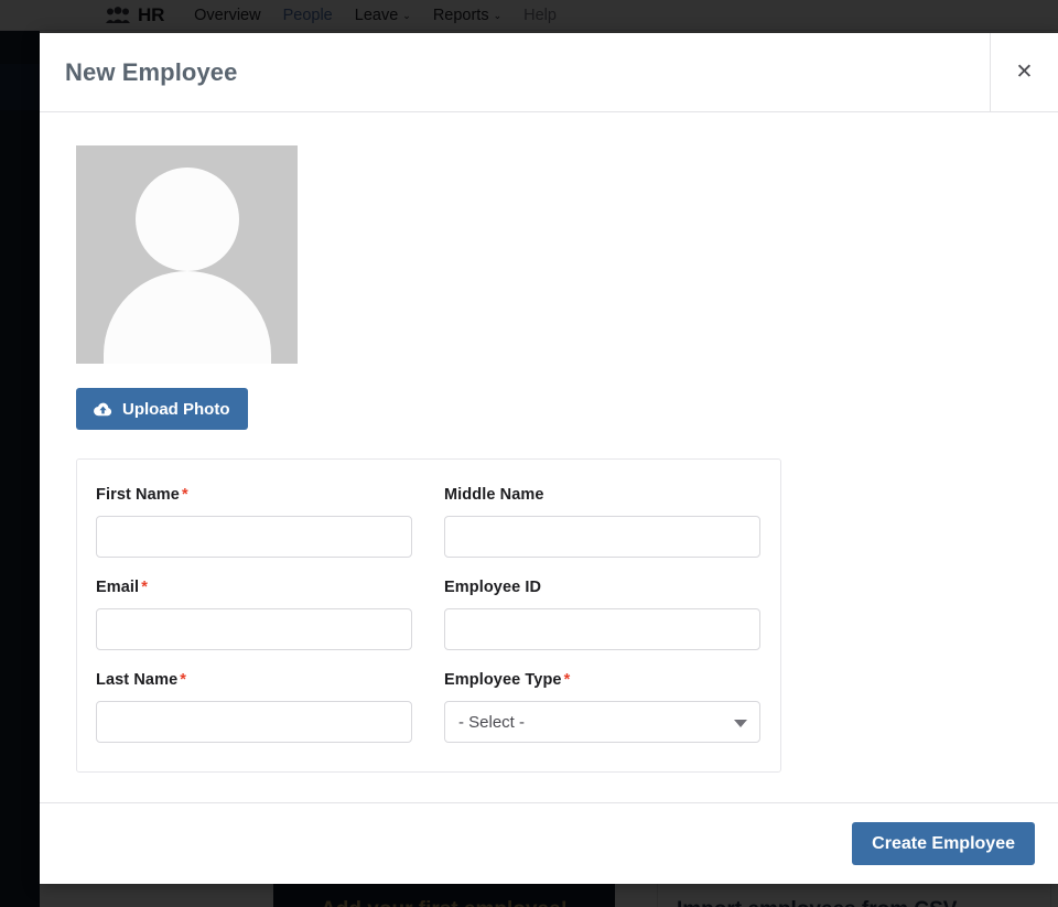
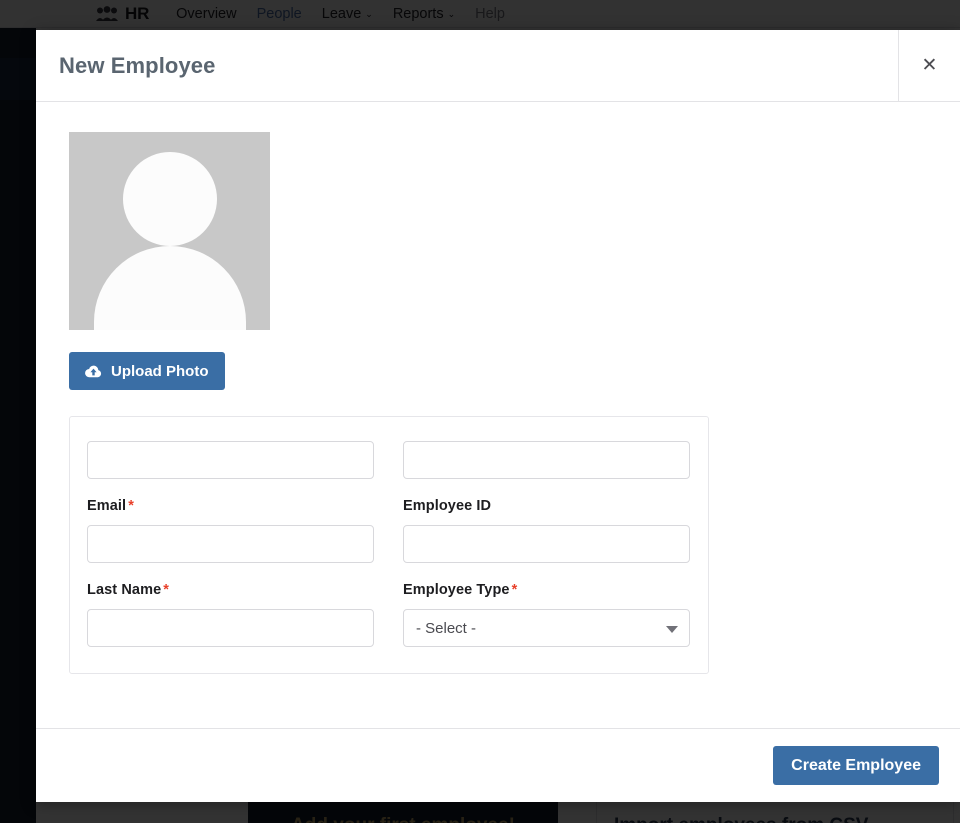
  HR
  Overview
  People
  Leave ⌄
  Reports ⌄
  Help
  New Employee
  ✕
  Upload Photo
- First Name *
- Middle Name
  Email *
  Employee ID
  Last Name *
  Employee Type *
  - Select -
  Create Employee
